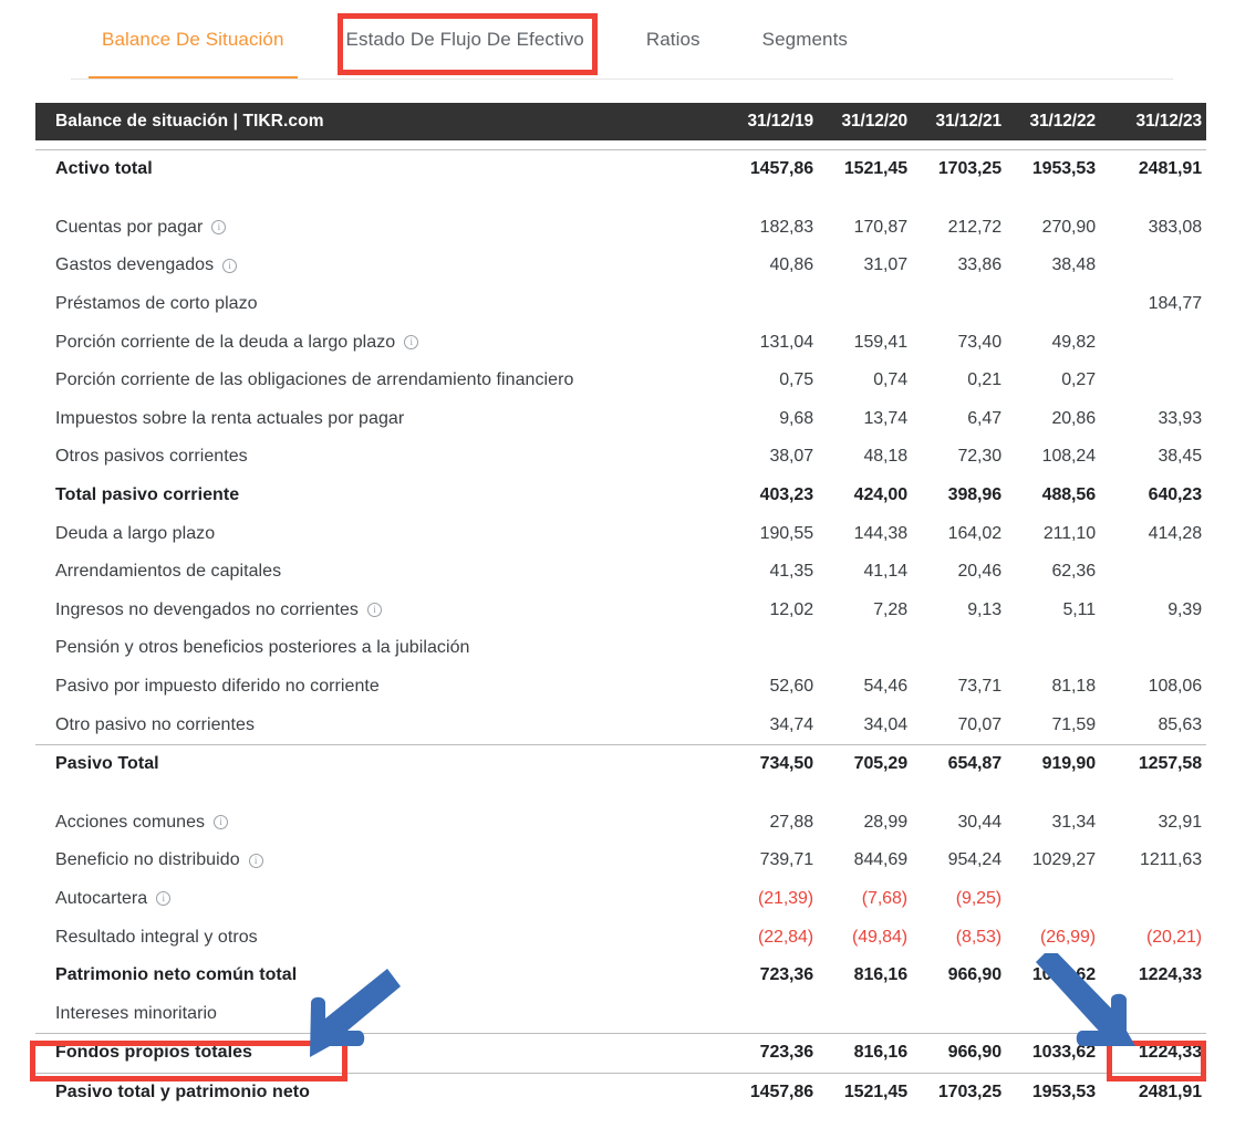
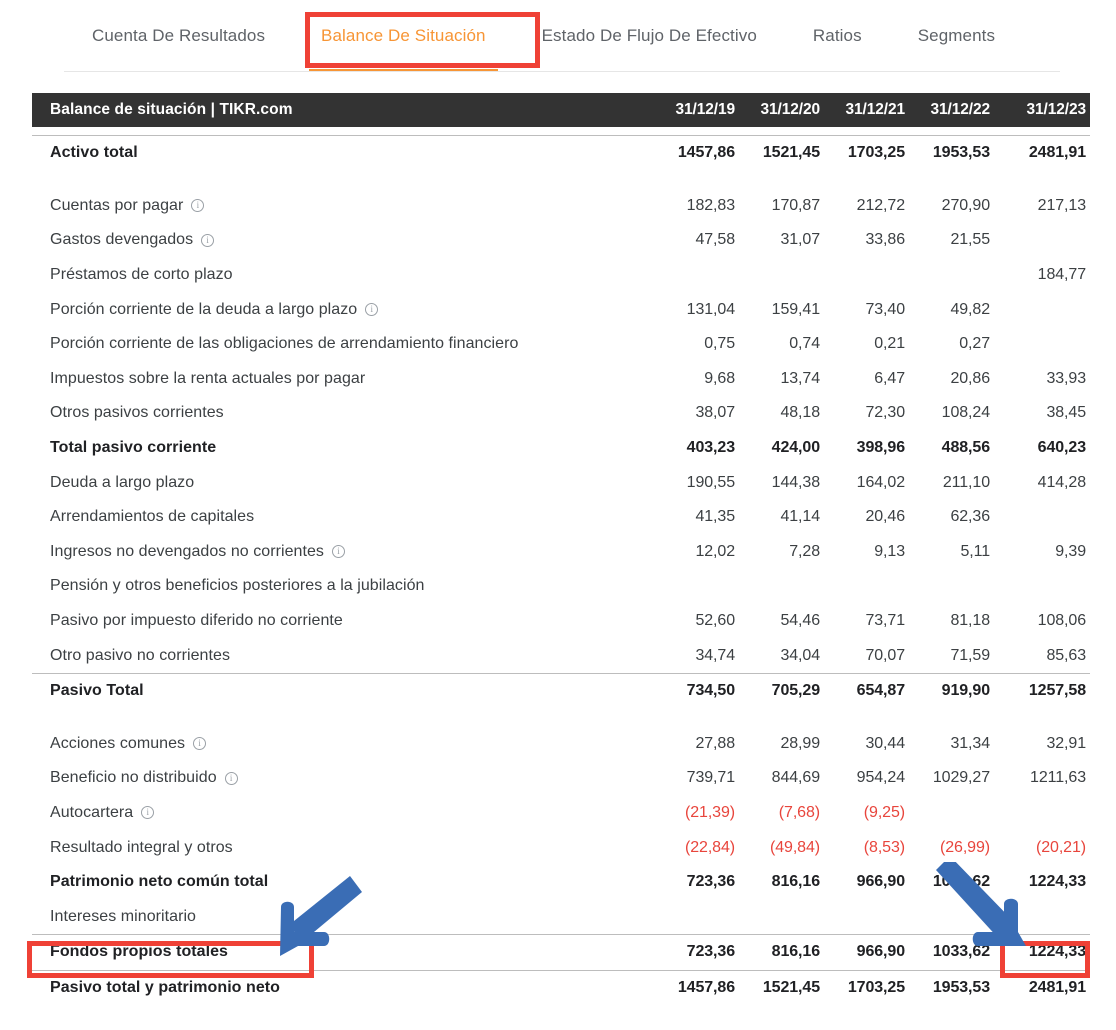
+ Cuenta De Resultados
  Balance De Situación
  Estado De Flujo De Efectivo
  Ratios
  Segments
  Balance de situación | TIKR.com
  31/12/19
  31/12/20
  31/12/21
  31/12/22
  31/12/23
  Activo total
  1457,86
  1521,45
  1703,25
  1953,53
  2481,91
  Cuentas por pagar
  182,83
  170,87
  212,72
  270,90
- 383,08
+ 217,13
  Gastos devengados
- 40,86
+ 47,58
  31,07
  33,86
- 38,48
+ 21,55
  Préstamos de corto plazo
  184,77
  Porción corriente de la deuda a largo plazo
  131,04
  159,41
  73,40
  49,82
  Porción corriente de las obligaciones de arrendamiento financiero
  0,75
  0,74
  0,21
  0,27
  Impuestos sobre la renta actuales por pagar
  9,68
  13,74
  6,47
  20,86
  33,93
  Otros pasivos corrientes
  38,07
  48,18
  72,30
  108,24
  38,45
  Total pasivo corriente
  403,23
  424,00
  398,96
  488,56
  640,23
  Deuda a largo plazo
  190,55
  144,38
  164,02
  211,10
  414,28
  Arrendamientos de capitales
  41,35
  41,14
  20,46
  62,36
  Ingresos no devengados no corrientes
  12,02
  7,28
  9,13
  5,11
  9,39
  Pensión y otros beneficios posteriores a la jubilación
  Pasivo por impuesto diferido no corriente
  52,60
  54,46
  73,71
  81,18
  108,06
  Otro pasivo no corrientes
  34,74
  34,04
  70,07
  71,59
  85,63
  Pasivo Total
  734,50
  705,29
  654,87
  919,90
  1257,58
  Acciones comunes
  27,88
  28,99
  30,44
  31,34
  32,91
  Beneficio no distribuido
  739,71
  844,69
  954,24
  1029,27
  1211,63
  Autocartera
  (21,39)
  (7,68)
  (9,25)
  Resultado integral y otros
  (22,84)
  (49,84)
  (8,53)
  (26,99)
  (20,21)
  Patrimonio neto común total
  723,36
  816,16
  966,90
  1224,33
  Intereses minoritario
  Fondos propios totales
  723,36
  816,16
  966,90
  1033,62
  1224,33
  Pasivo total y patrimonio neto
  1457,86
  1521,45
  1703,25
  1953,53
  2481,91
